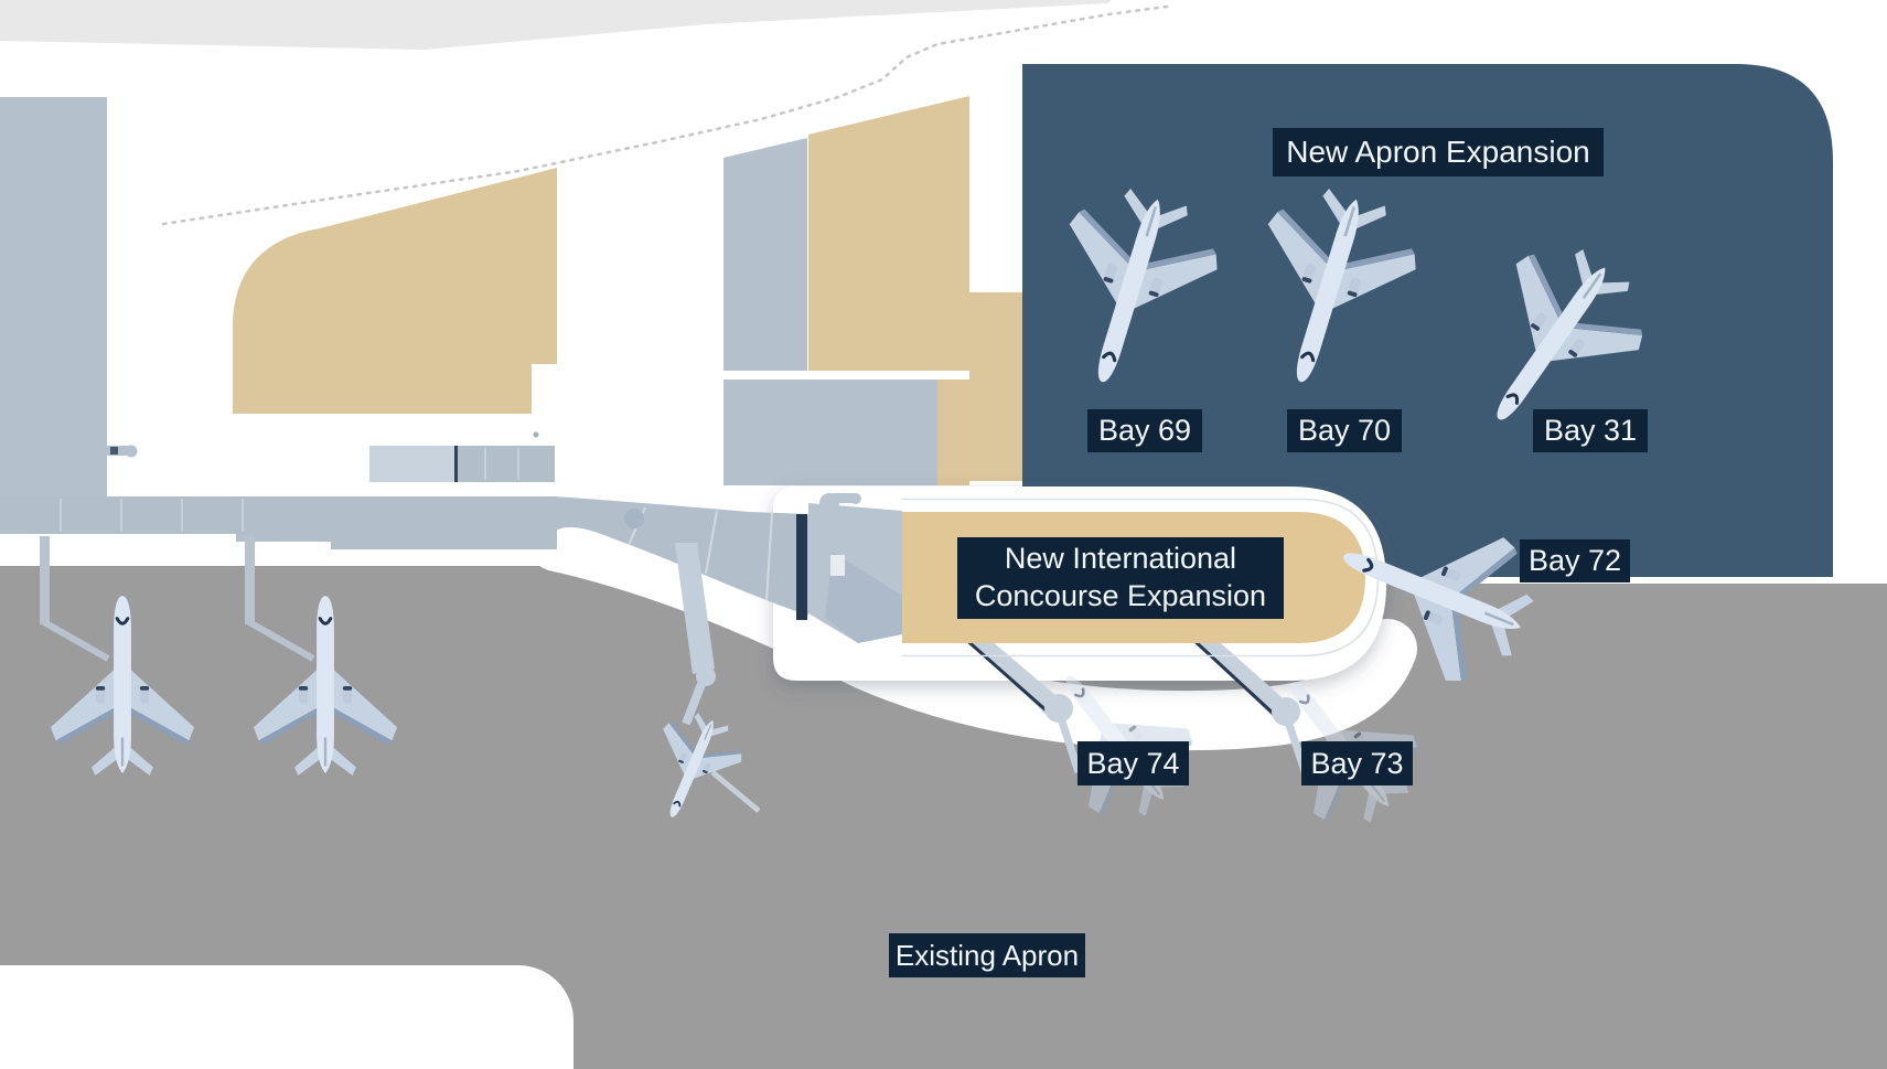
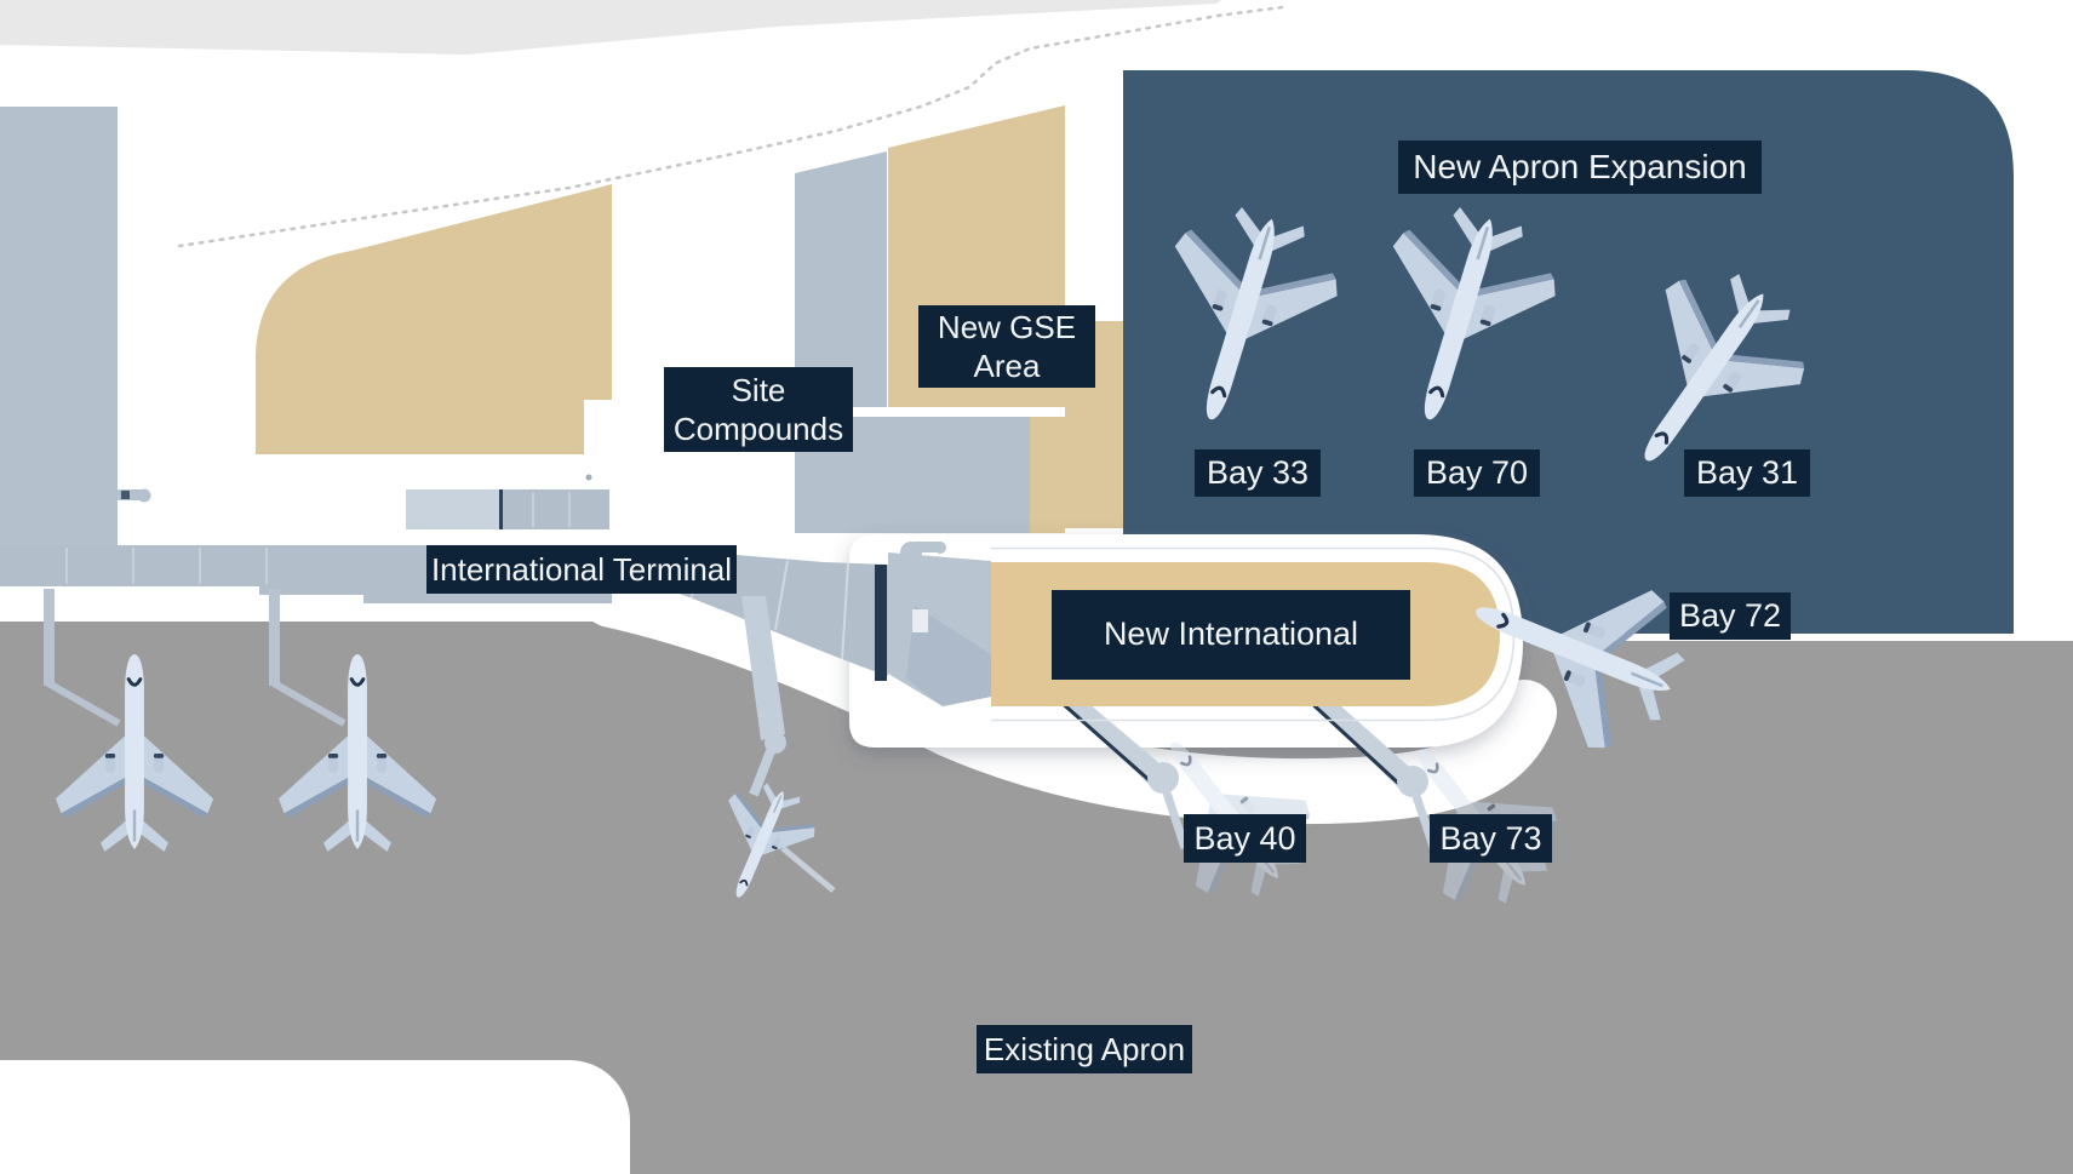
+ International Terminal
+ Site
+ Compounds
+ New GSE
+ Area
  New Apron Expansion
- Bay 69
+ Bay 33
  Bay 70
  Bay 31
  Bay 72
  Bay 73
- Bay 74
+ Bay 40
  Existing Apron
  New International
- Concourse Expansion
